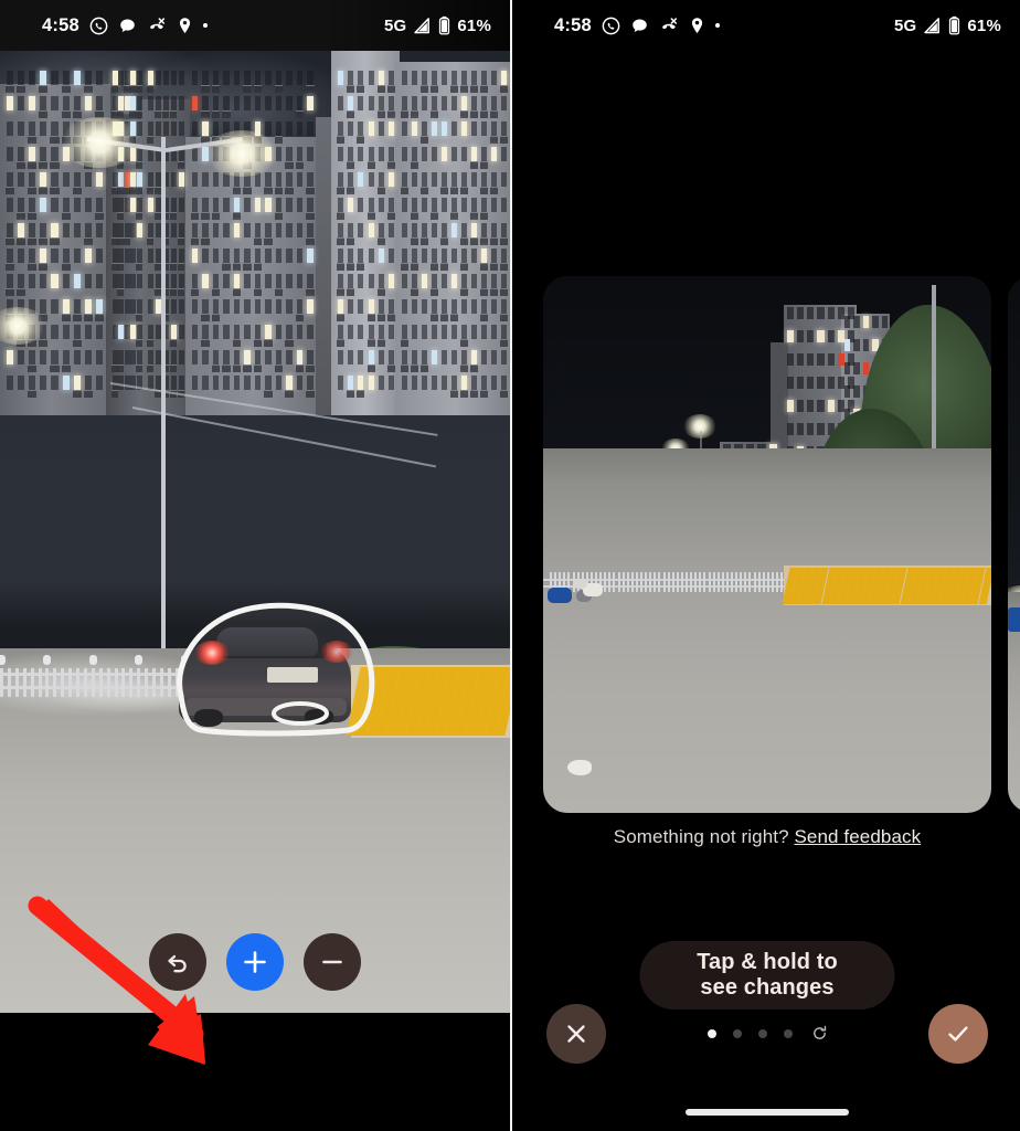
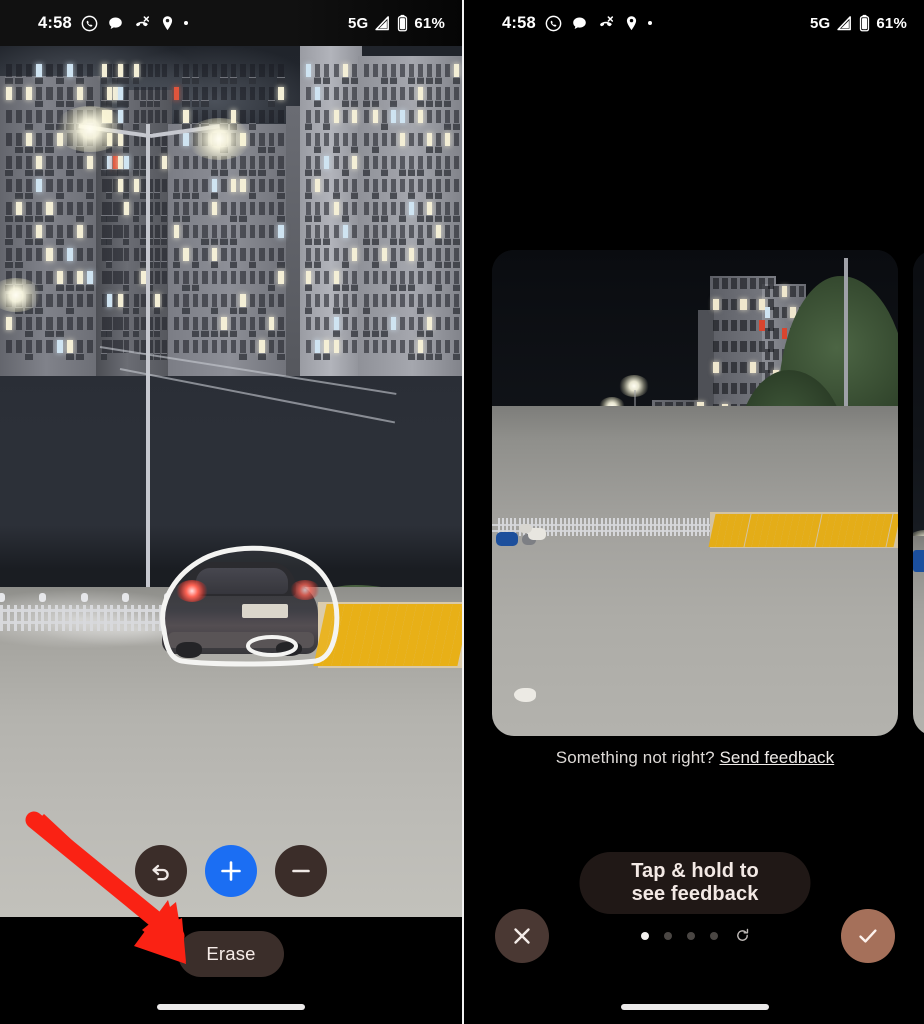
+ Erase
  4:58
  5G
  61%
  Something not right? Send feedback
- Tap & hold to see changes
+ Tap & hold to see feedback
  4:58
  5G
  61%
